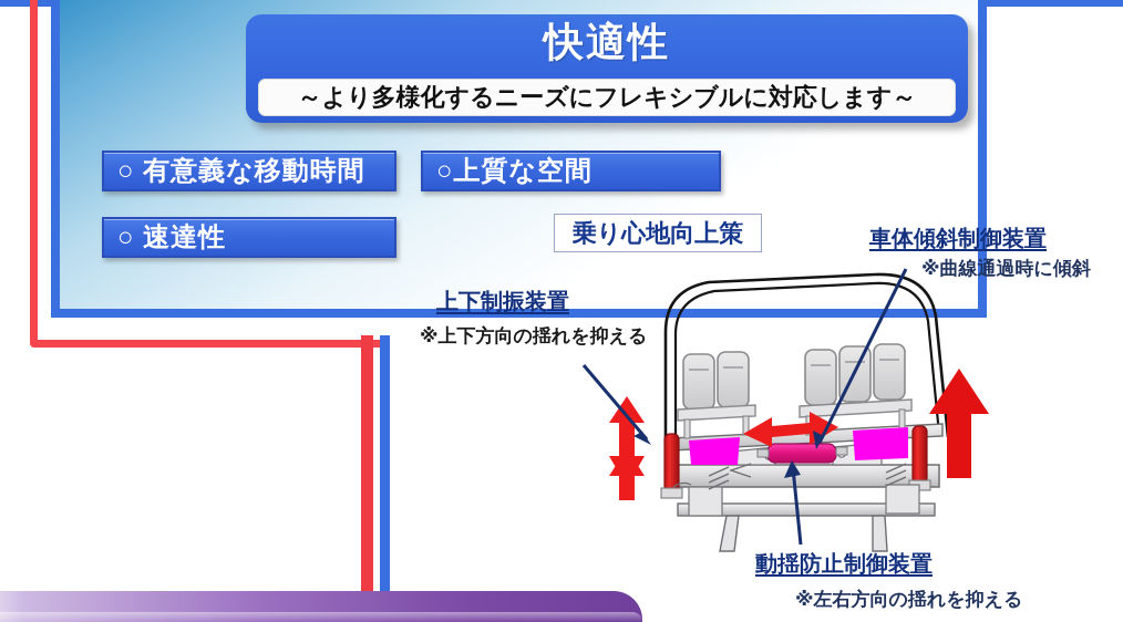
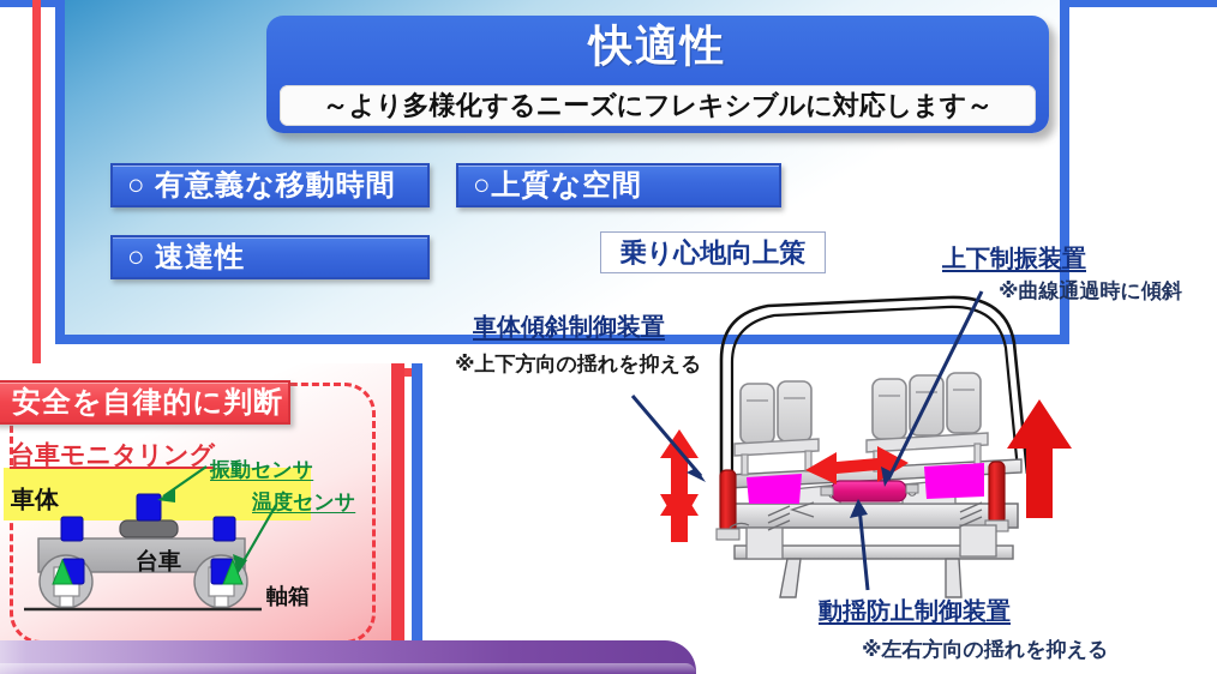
  快適性
  ～より多様化するニーズにフレキシブルに対応します～
  ○ 有意義な移動時間
  ○上質な空間
  ○ 速達性
  乗り心地向上策
- 上下制振装置
+ 車体傾斜制御装置
  ※上下方向の揺れを抑える
- 車体傾斜制御装置
+ 上下制振装置
  ※曲線通過時に傾斜
  動揺防止制御装置
  ※左右方向の揺れを抑える
+ 安全を自律的に判断
+ 台車モニタリング
+ 車体
+ 台車
+ 軸箱
+ 振動センサ
+ 温度センサ
